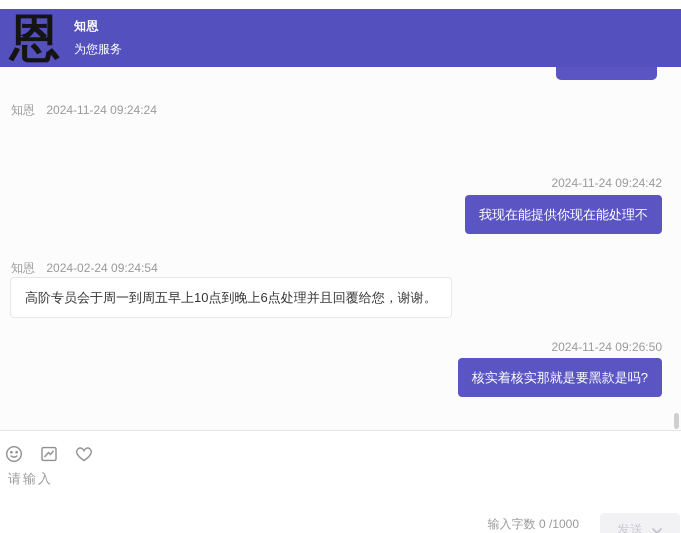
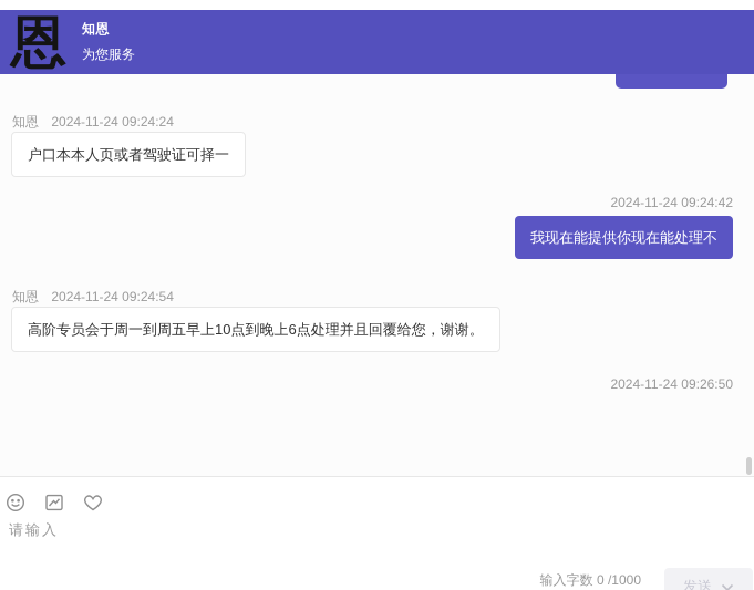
  恩
  知恩
  为您服务
  知恩 2024-11-24 09:24:24
+ 户口本本人页或者驾驶证可择一
  2024-11-24 09:24:42
  我现在能提供你现在能处理不
- 知恩 2024-02-24 09:24:54
+ 知恩 2024-11-24 09:24:54
  高阶专员会于周一到周五早上10点到晚上6点处理并且回覆给您，谢谢。
  2024-11-24 09:26:50
- 核实着核实那就是要黑款是吗?
  请输入
  输入字数 0 /1000
  发送
